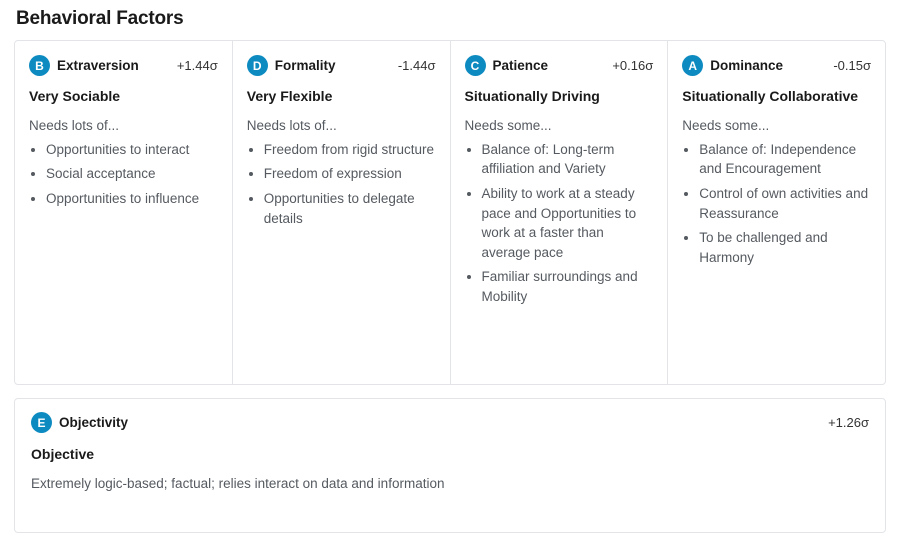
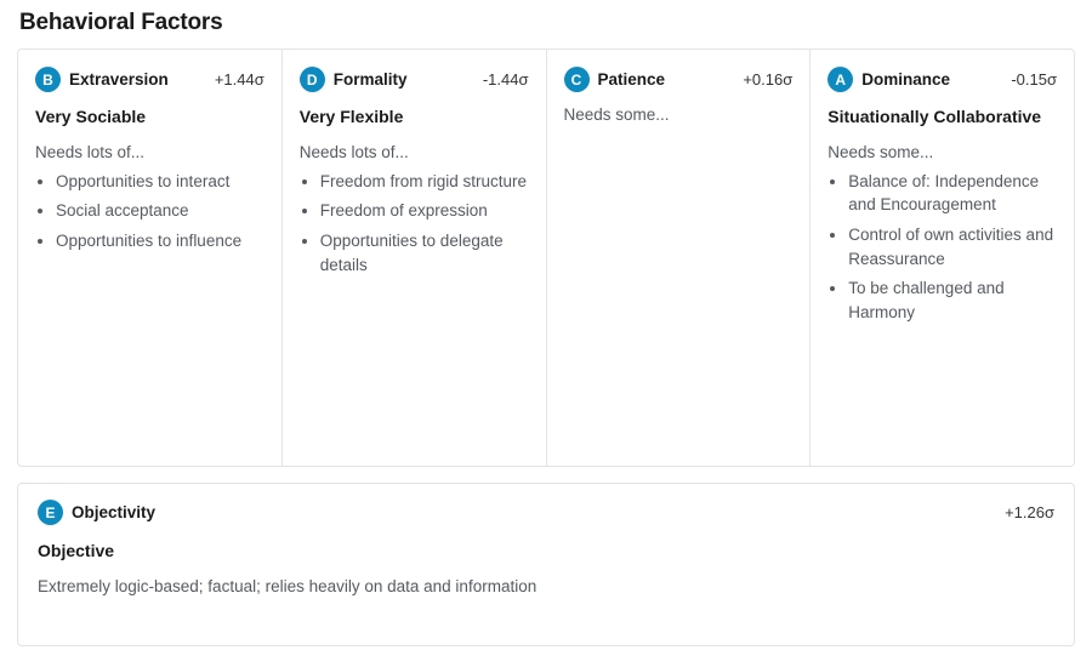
  Behavioral Factors
  B
  Extraversion
  +1.44σ
  Very Sociable
  Needs lots of...
  Opportunities to interact
  Social acceptance
  Opportunities to influence
  D
  Formality
  -1.44σ
  Very Flexible
  Needs lots of...
  Freedom from rigid structure
  Freedom of expression
  Opportunities to delegate details
  C
  Patience
  +0.16σ
- Situationally Driving
  Needs some...
- Balance of: Long-term affiliation and Variety
- Ability to work at a steady pace and Opportunities to work at a faster than average pace
- Familiar surroundings and Mobility
  A
  Dominance
  -0.15σ
  Situationally Collaborative
  Needs some...
  Balance of: Independence and Encouragement
  Control of own activities and Reassurance
  To be challenged and Harmony
  E
  Objectivity
  +1.26σ
  Objective
- Extremely logic-based; factual; relies interact on data and information
+ Extremely logic-based; factual; relies heavily on data and information
